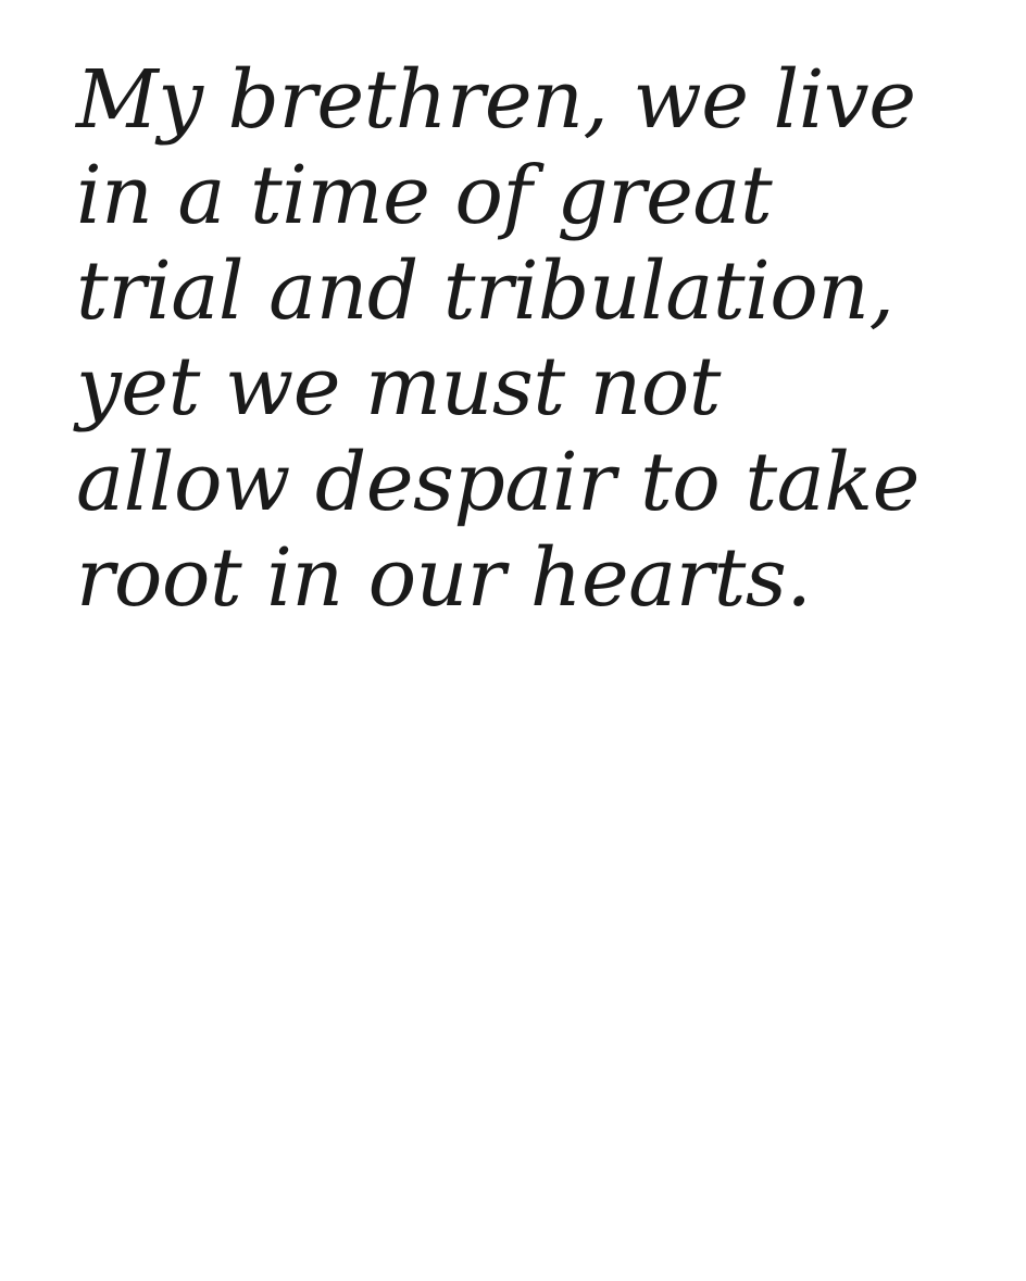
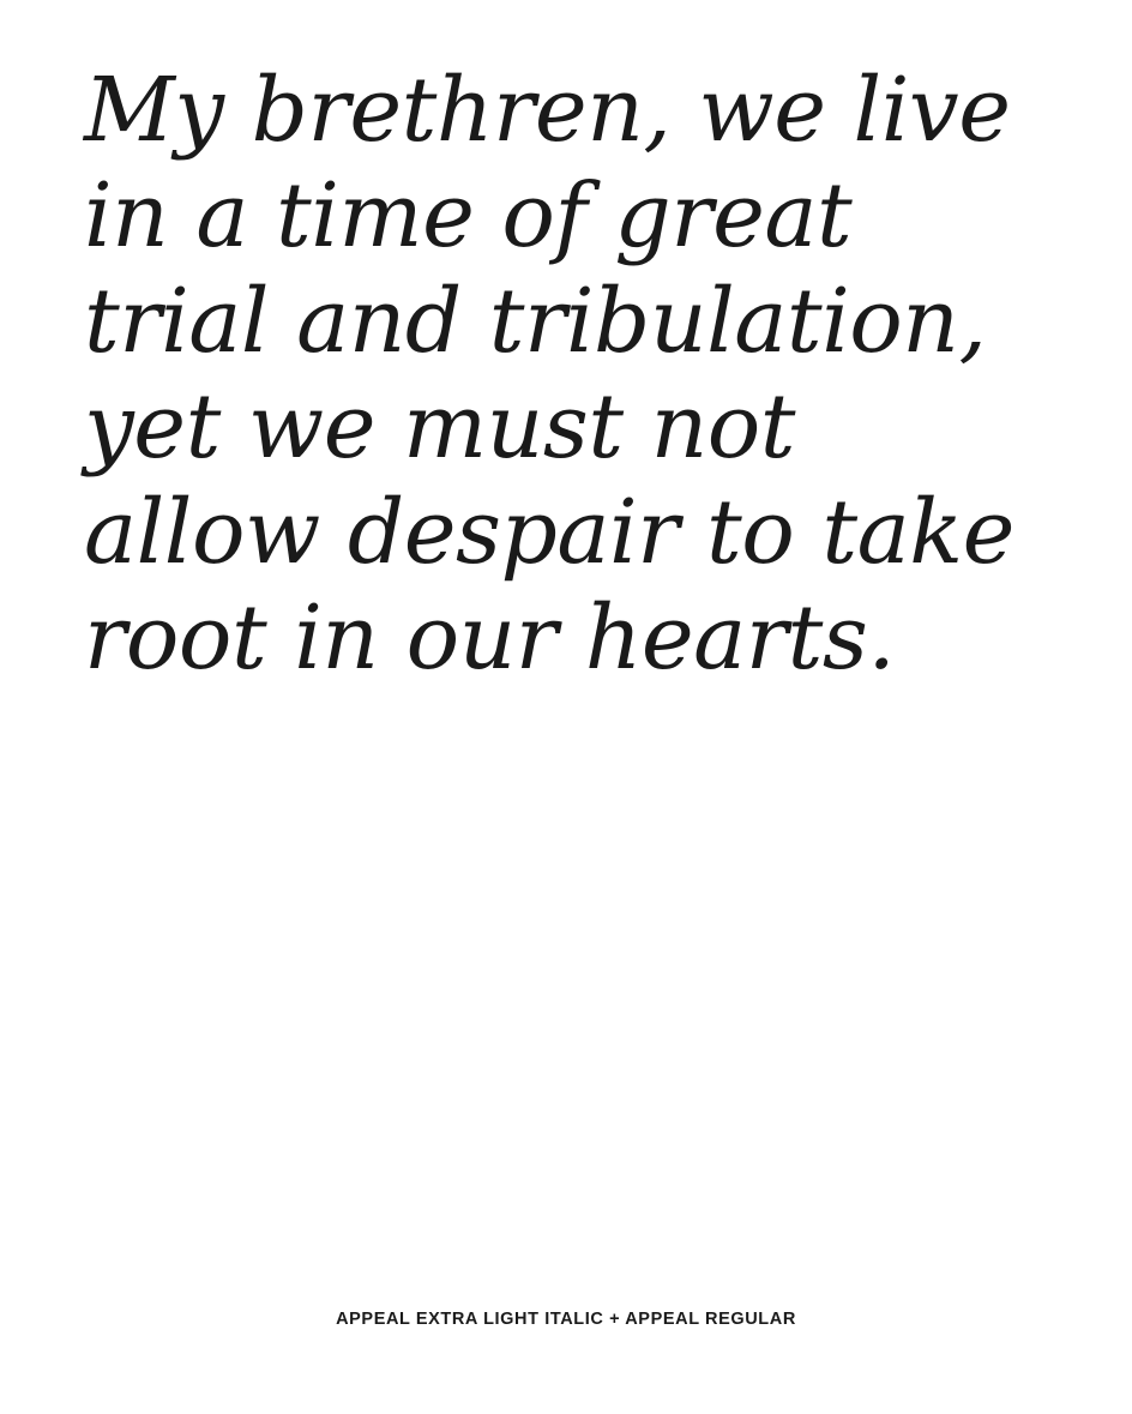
  My brethren, we live in a time of great trial and tribulation, yet we must not allow despair to take root in our hearts.
+ APPEAL EXTRA LIGHT ITALIC + APPEAL REGULAR
